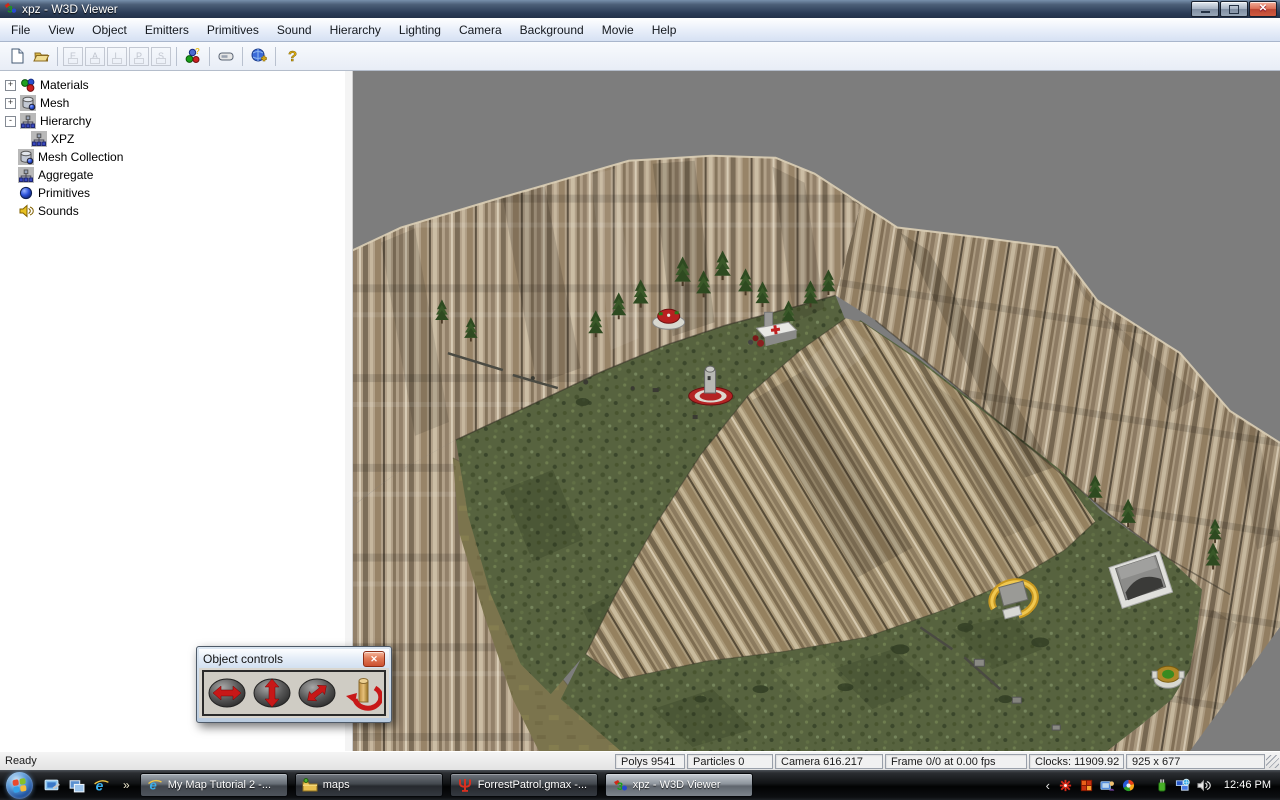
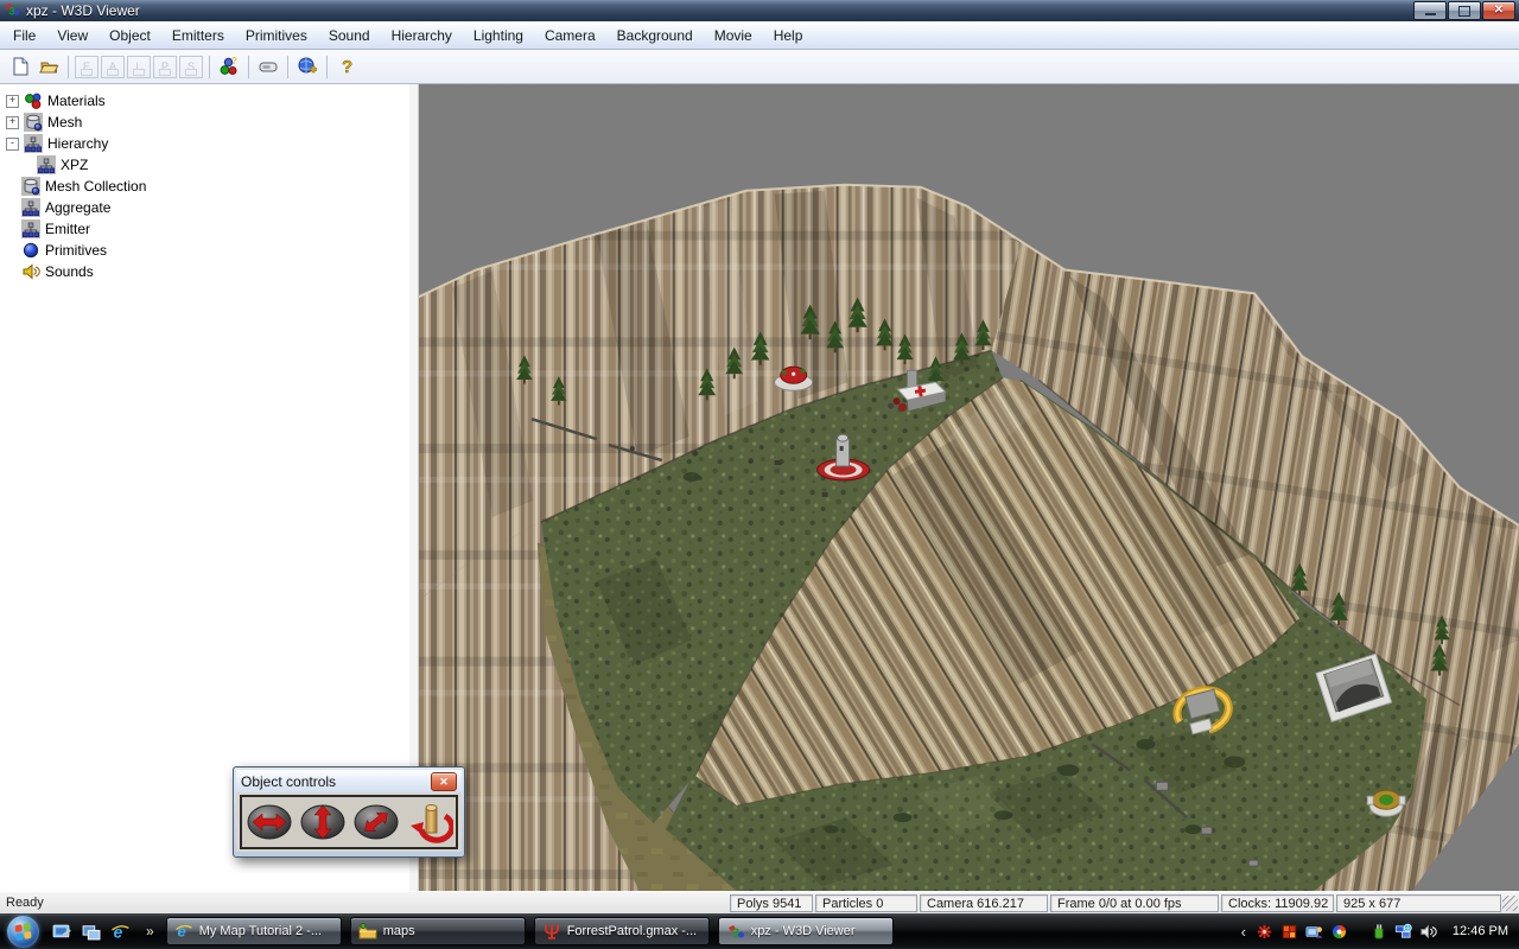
  3
  xpz - W3D Viewer
  ✕
  File
  View
  Object
  Emitters
  Primitives
  Sound
  Hierarchy
  Lighting
  Camera
  Background
  Movie
  Help
  E
  A
  L
  P
  S
  ?
  ?
  +
  Materials
  +
  Mesh
  -
  Hierarchy
  XPZ
  Mesh Collection
  Aggregate
+ Emitter
  Primitives
  Sounds
  Ready
  Polys 9541
  Particles 0
  Camera 616.217
  Frame 0/0 at 0.00 fps
  Clocks: 11909.92
  925 x 677
  Object controls
  ✕
  e
  »
  e
  My Map Tutorial 2 -...
  maps
  ForrestPatrol.gmax -...
  3
  xpz - W3D Viewer
  ‹
  12:46 PM
